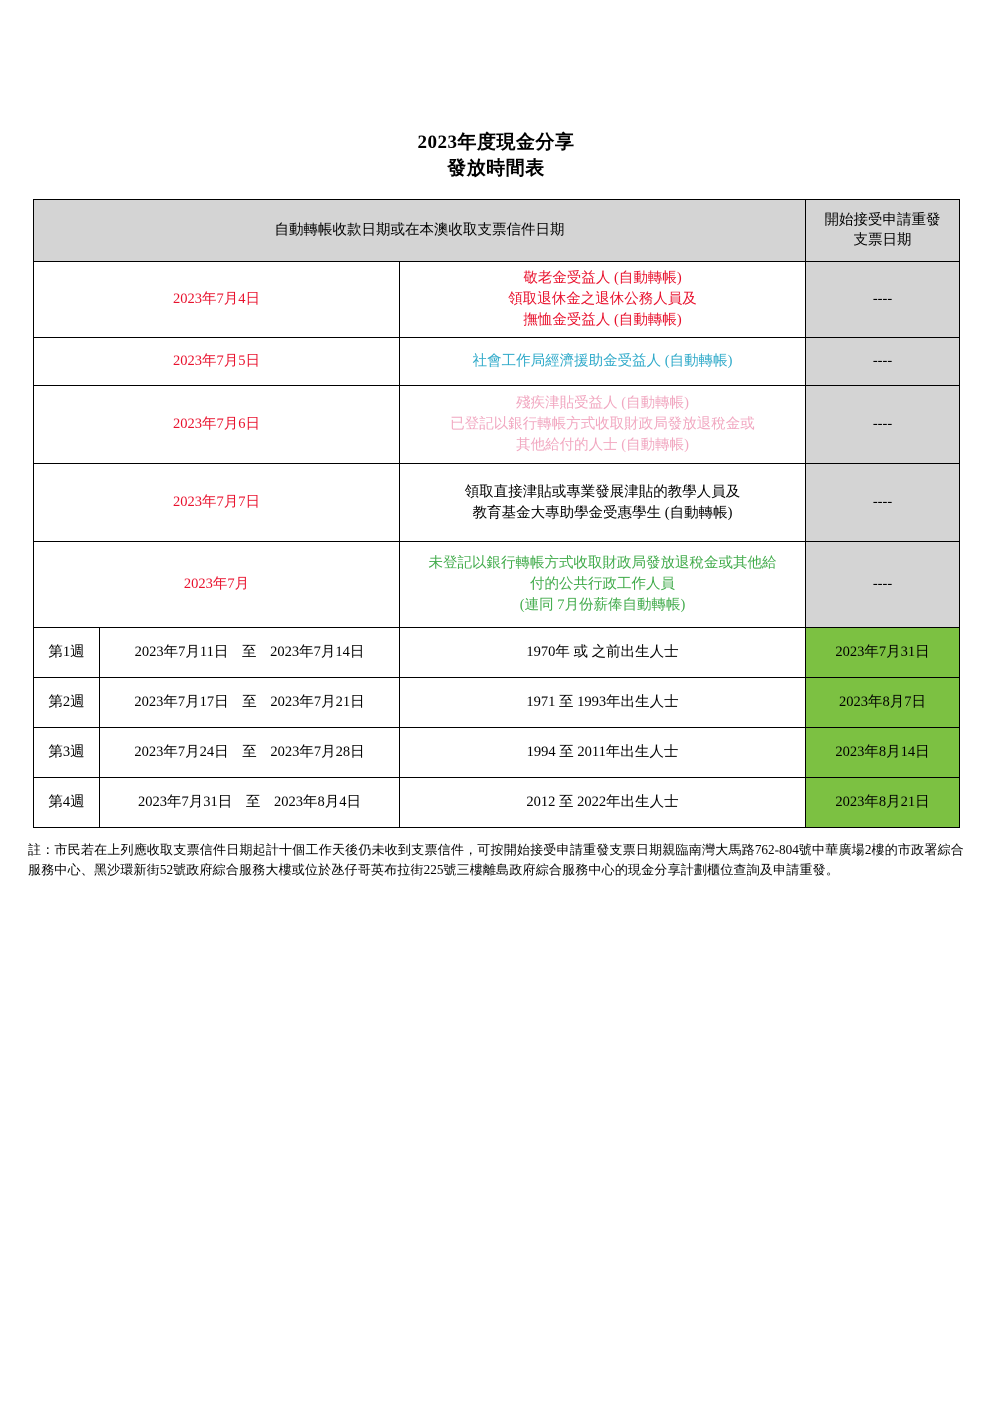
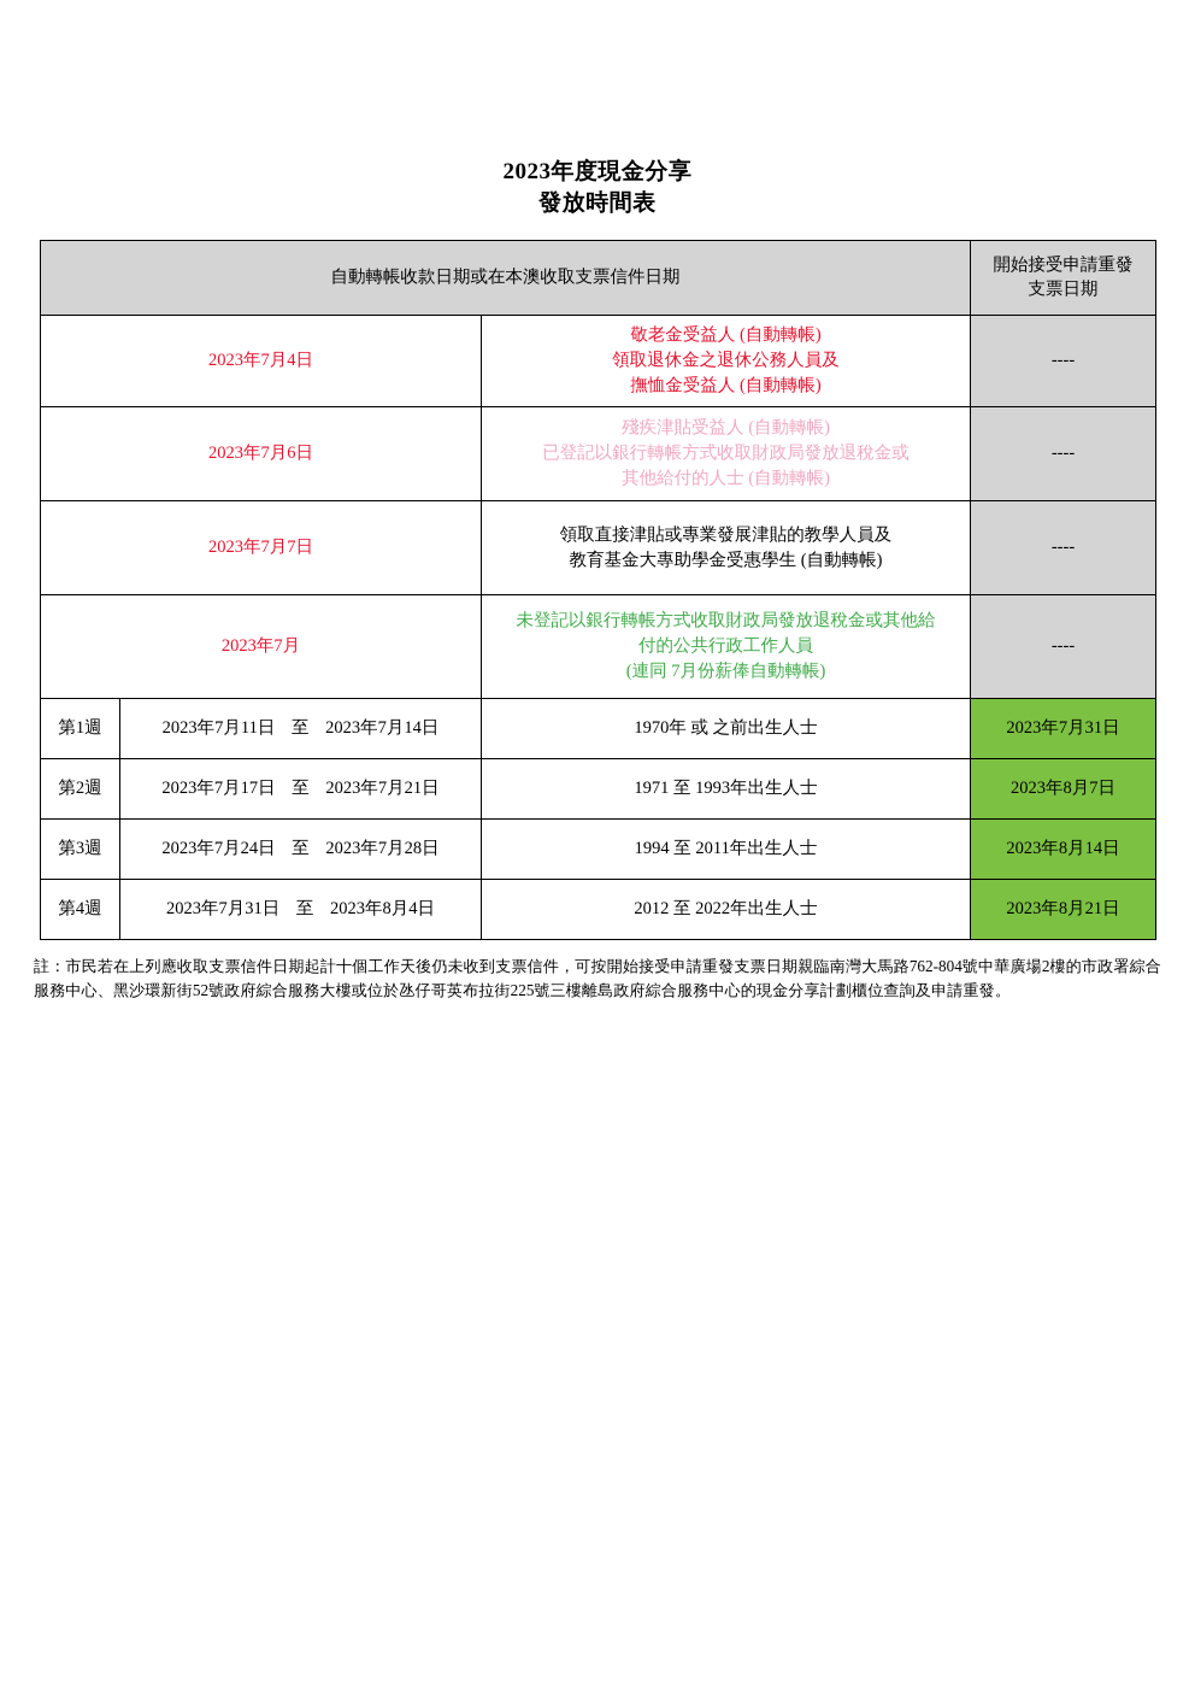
  2023年度現金分享
  發放時間表
  自動轉帳收款日期或在本澳收取支票信件日期	開始接受申請重發 支票日期
  2023年7月4日	敬老金受益人 (自動轉帳) 領取退休金之退休公務人員及 撫恤金受益人 (自動轉帳)	----
- 2023年7月5日	社會工作局經濟援助金受益人 (自動轉帳)	----
  2023年7月6日	殘疾津貼受益人 (自動轉帳) 已登記以銀行轉帳方式收取財政局發放退稅金或 其他給付的人士 (自動轉帳)	----
  2023年7月7日	領取直接津貼或專業發展津貼的教學人員及 教育基金大專助學金受惠學生 (自動轉帳)	----
  2023年7月	未登記以銀行轉帳方式收取財政局發放退稅金或其他給 付的公共行政工作人員 (連同 7月份薪俸自動轉帳)	----
  第1週	2023年7月11日 至 2023年7月14日	1970年 或 之前出生人士	2023年7月31日
  第2週	2023年7月17日 至 2023年7月21日	1971 至 1993年出生人士	2023年8月7日
  第3週	2023年7月24日 至 2023年7月28日	1994 至 2011年出生人士	2023年8月14日
  第4週	2023年7月31日 至 2023年8月4日	2012 至 2022年出生人士	2023年8月21日
  註：市民若在上列應收取支票信件日期起計十個工作天後仍未收到支票信件，可按開始接受申請重發支票日期親臨南灣大馬路762-804號中華廣場2樓的市政署綜合服務中心、黑沙環新街52號政府綜合服務大樓或位於氹仔哥英布拉街225號三樓離島政府綜合服務中心的現金分享計劃櫃位查詢及申請重發。
